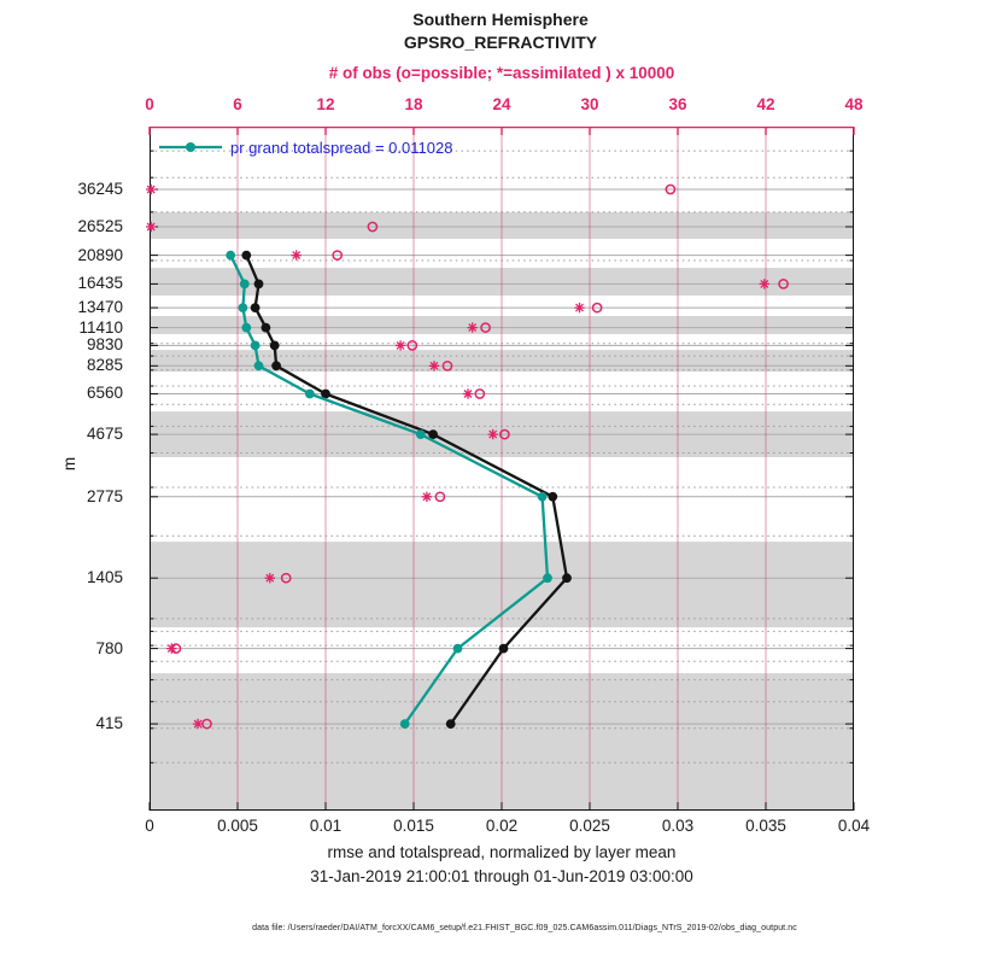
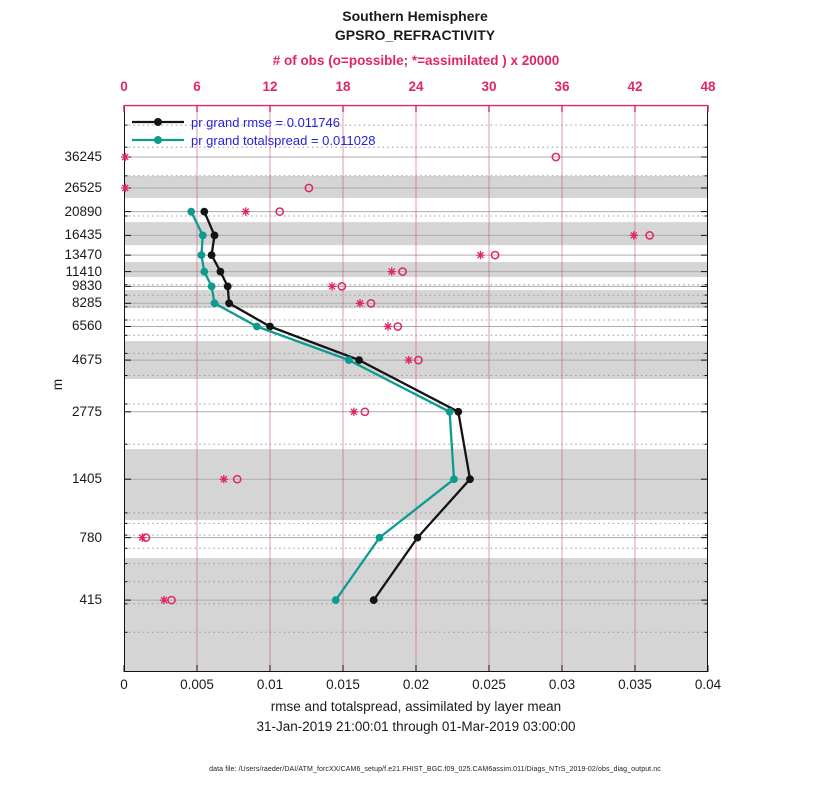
  Southern Hemisphere
  GPSRO_REFRACTIVITY
- # of obs (o=possible; *=assimilated ) x 10000
+ # of obs (o=possible; *=assimilated ) x 20000
  0
  6
  12
  18
  24
  30
  36
  42
  48
  36245
  26525
  20890
  16435
  13470
  11410
  9830
  8285
  6560
  4675
  2775
  1405
  780
  415
+ pr grand rmse = 0.011746
  pr grand totalspread = 0.011028
  0
  0.005
  0.01
  0.015
  0.02
  0.025
  0.03
  0.035
  0.04
- rmse and totalspread, normalized by layer mean
+ rmse and totalspread, assimilated by layer mean
- 31-Jan-2019 21:00:01 through 01-Jun-2019 03:00:00
+ 31-Jan-2019 21:00:01 through 01-Mar-2019 03:00:00
